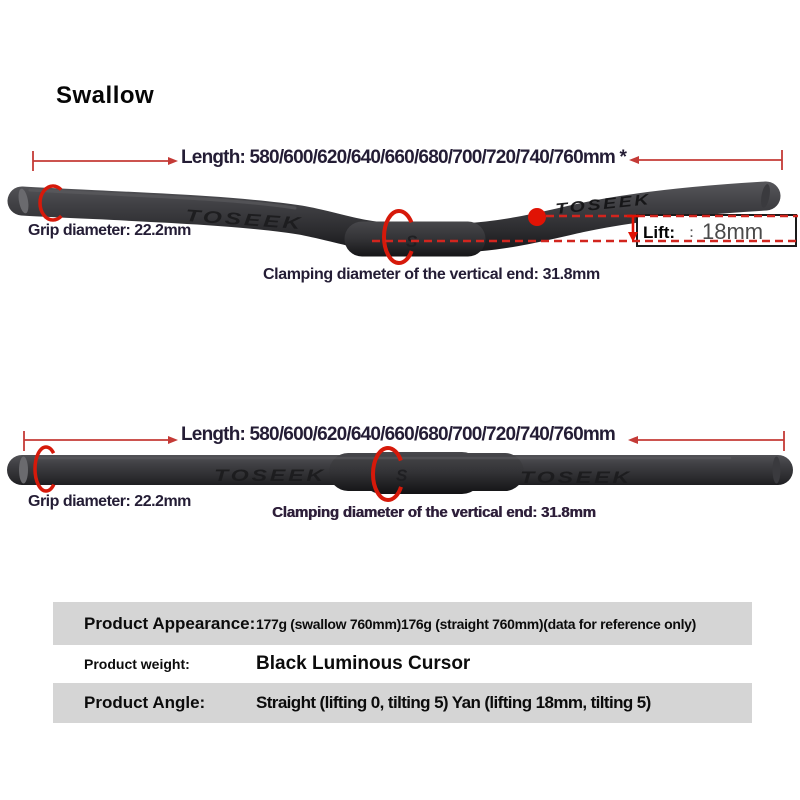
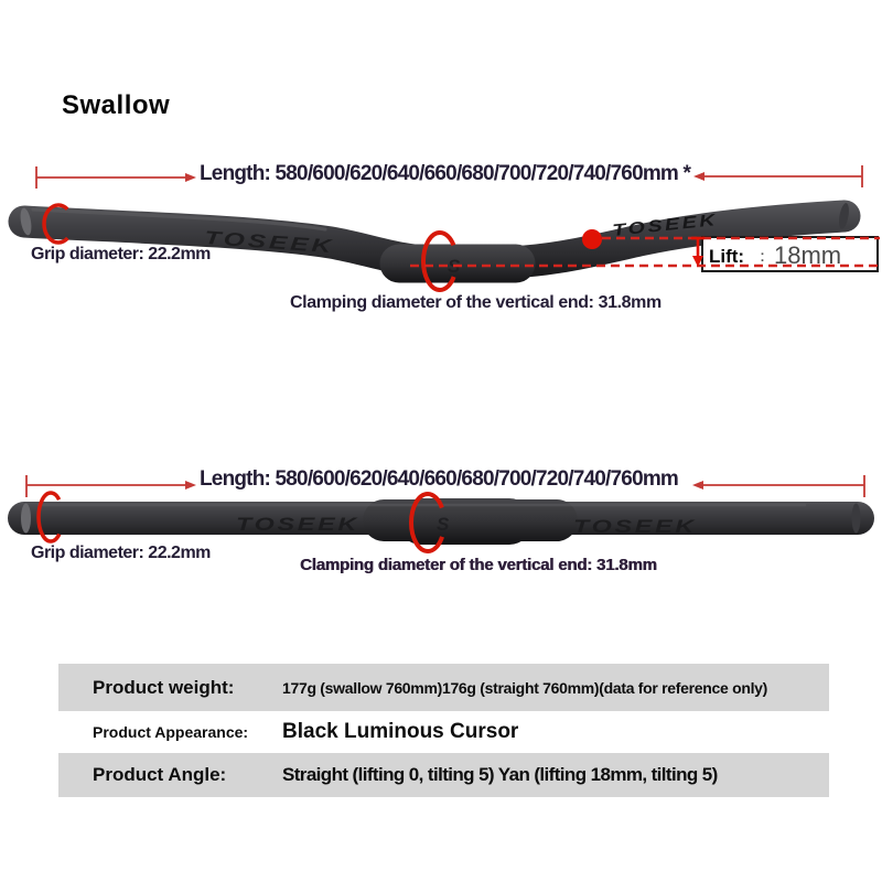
  Lift:
  ：
  18mm
  TOSEEK
  TOSEEK
  S
  Swallow
  Length: 580/600/620/640/660/680/700/720/740/760mm *
  Grip diameter: 22.2mm
  Clamping diameter of the vertical end: 31.8mm
  Length: 580/600/620/640/660/680/700/720/740/760mm
  Grip diameter: 22.2mm
  Clamping diameter of the vertical end: 31.8mm
- Product Appearance:
+ Product weight:
  177g (swallow 760mm)176g (straight 760mm)(data for reference only)
- Product weight:
+ Product Appearance:
  Black Luminous Cursor
  Product Angle:
  Straight (lifting 0, tilting 5) Yan (lifting 18mm, tilting 5)
